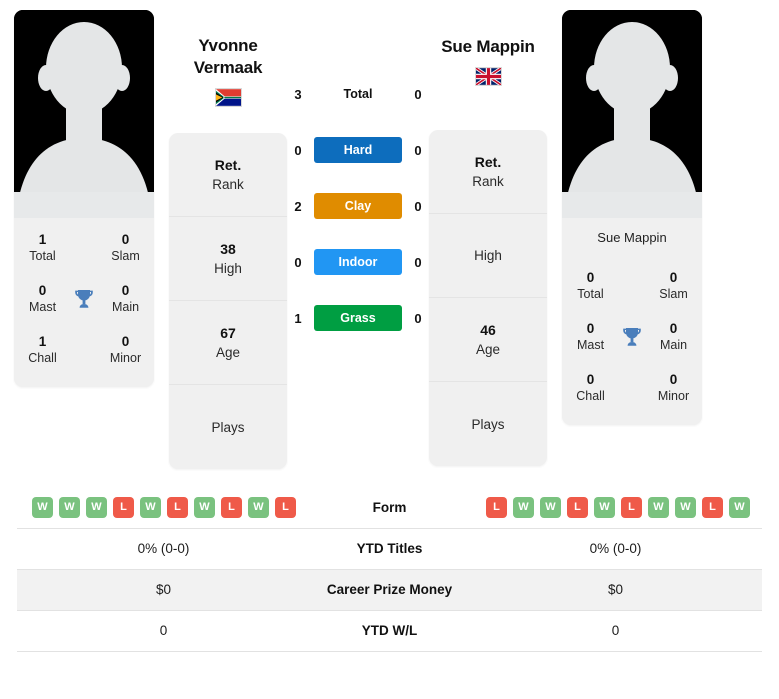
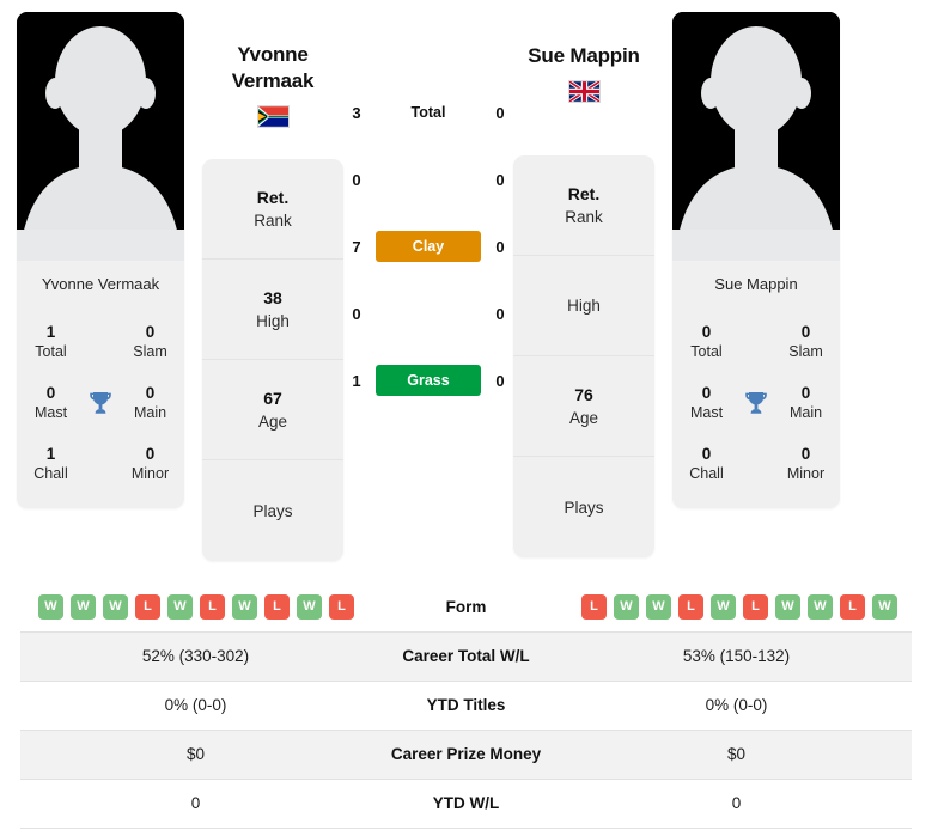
+ Yvonne Vermaak
  1
  Total
  0
  Slam
  0
  Mast
  0
  Main
  1
  Chall
  0
  Minor
  Yvonne
  Vermaak
  Ret.
  Rank
  38
  High
  67
  Age
  Plays
  3
  Total
  0
  0
- Hard
  0
- 2
+ 7
  Clay
  0
  0
- Indoor
  0
  1
  Grass
  0
  Sue Mappin
  Ret.
  Rank
  High
- 46
+ 76
  Age
  Plays
  Sue Mappin
  0
  Total
  0
  Slam
  0
  Mast
  0
  Main
  0
  Chall
  0
  Minor
  W W W L W L W L W L	Form	L W W L W L W W L W
+ 52% (330-302)	Career Total W/L	53% (150-132)
  0% (0-0)	YTD Titles	0% (0-0)
  $0	Career Prize Money	$0
  0	YTD W/L	0
